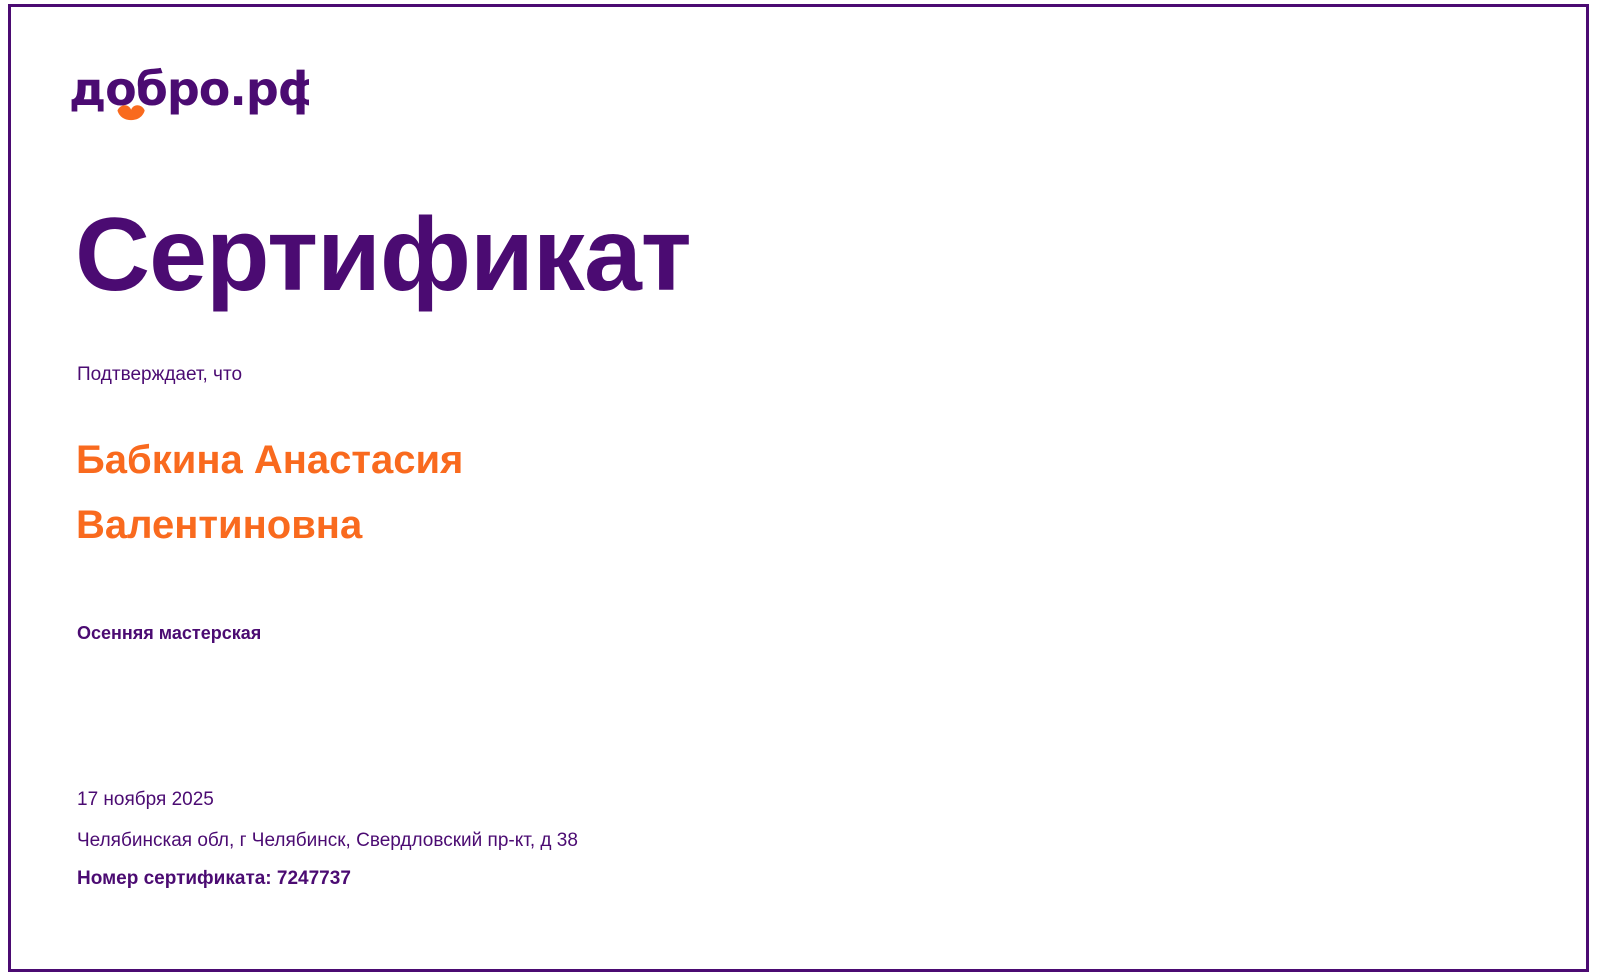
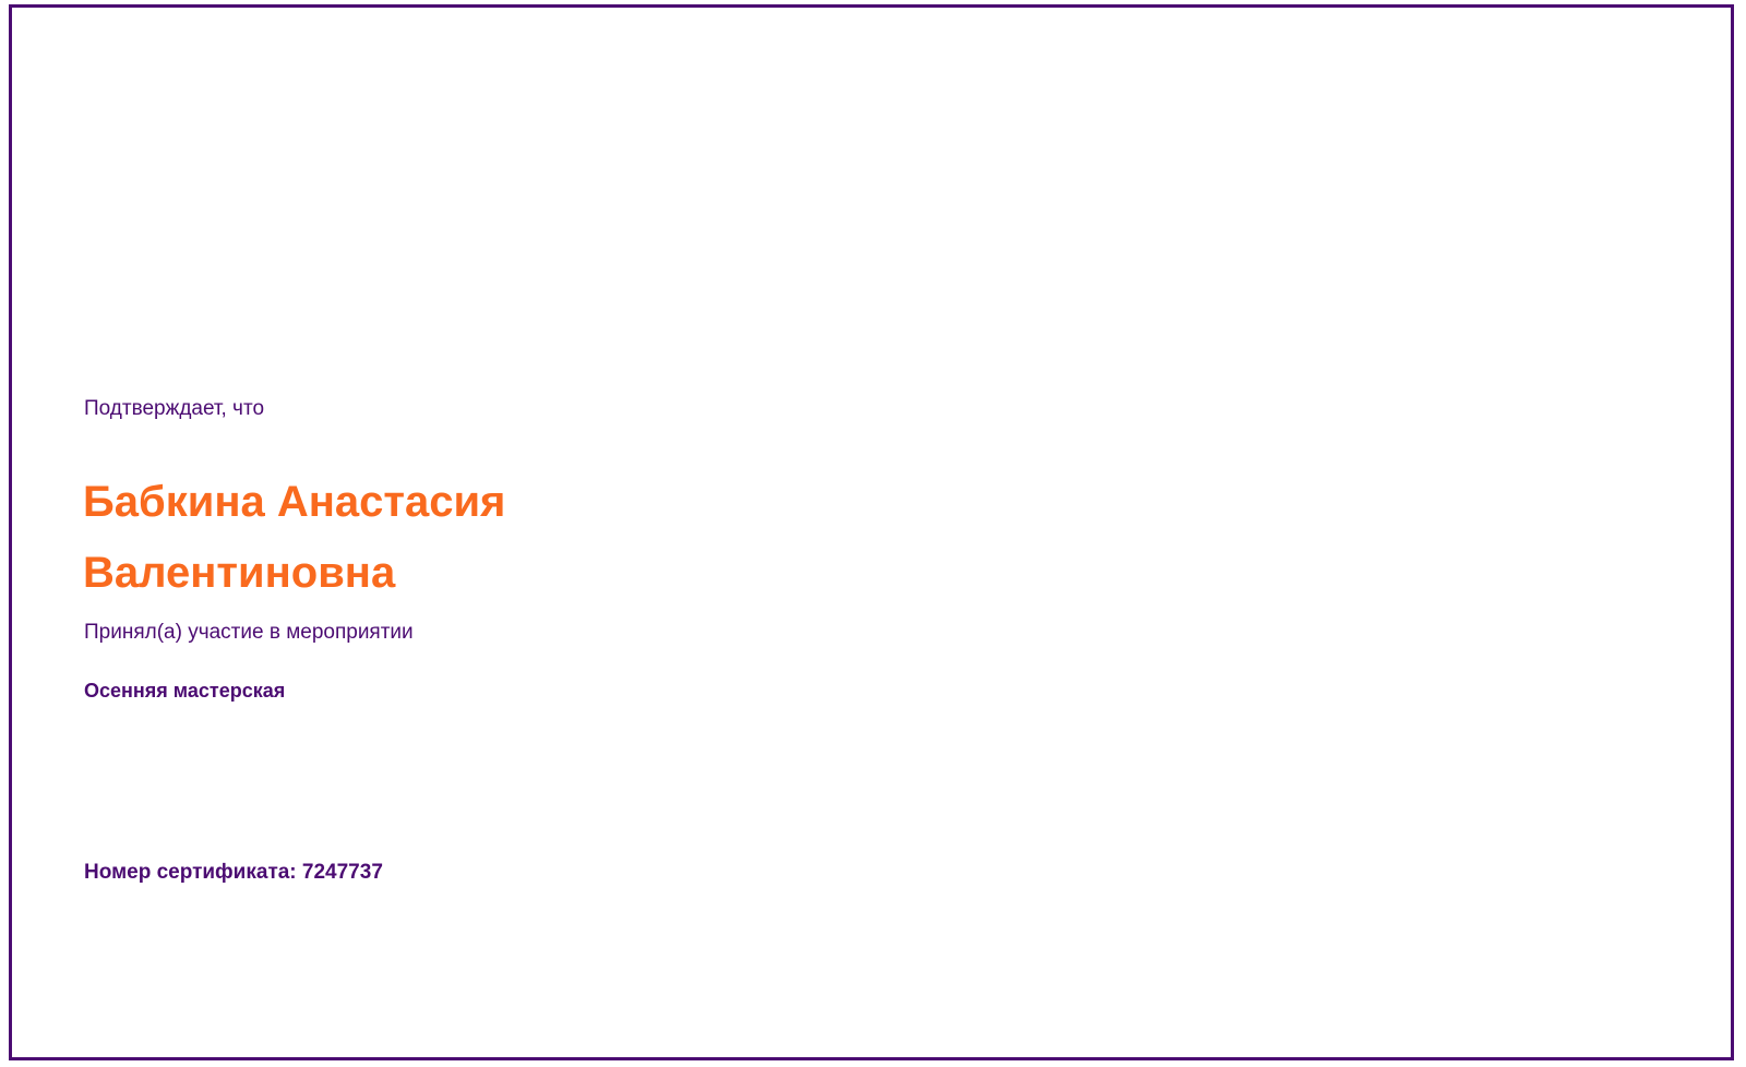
- добро.рф
- Сертификат
  Подтверждает, что
  Бабкина Анастасия Валентиновна
+ Принял(а) участие в мероприятии
  Осенняя мастерская
- 17 ноября 2025
- Челябинская обл, г Челябинск, Свердловский пр-кт, д 38
  Номер сертификата: 7247737
